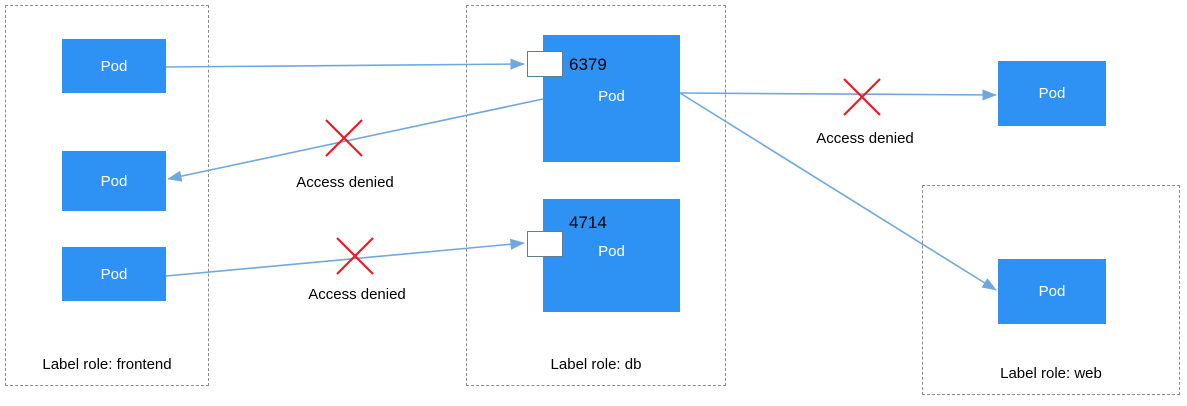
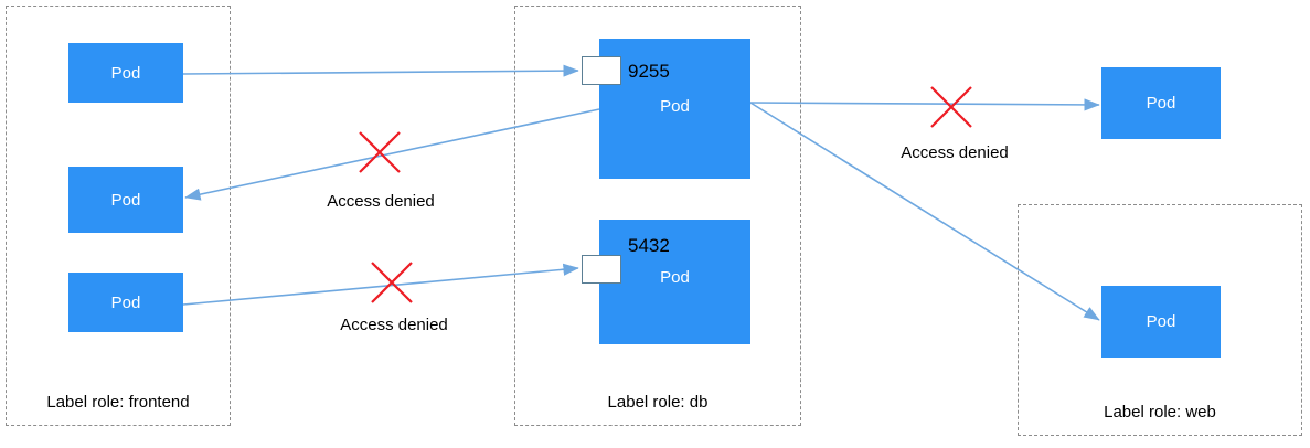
  Label role: frontend
  Label role: db
  Label role: web
  Pod
  Pod
  Pod
  Pod
- 6379
+ 9255
  Pod
- 4714
+ 5432
  Pod
  Pod
  Access denied
  Access denied
  Access denied
